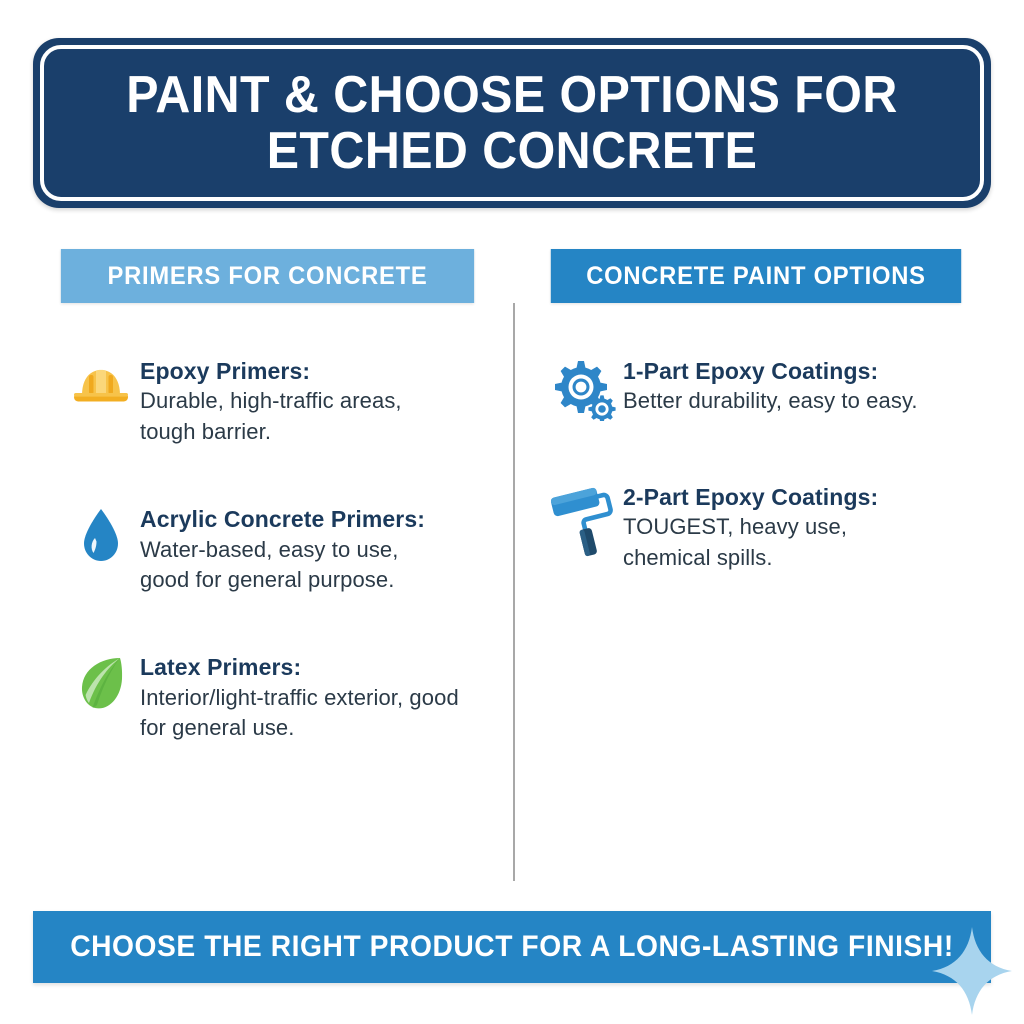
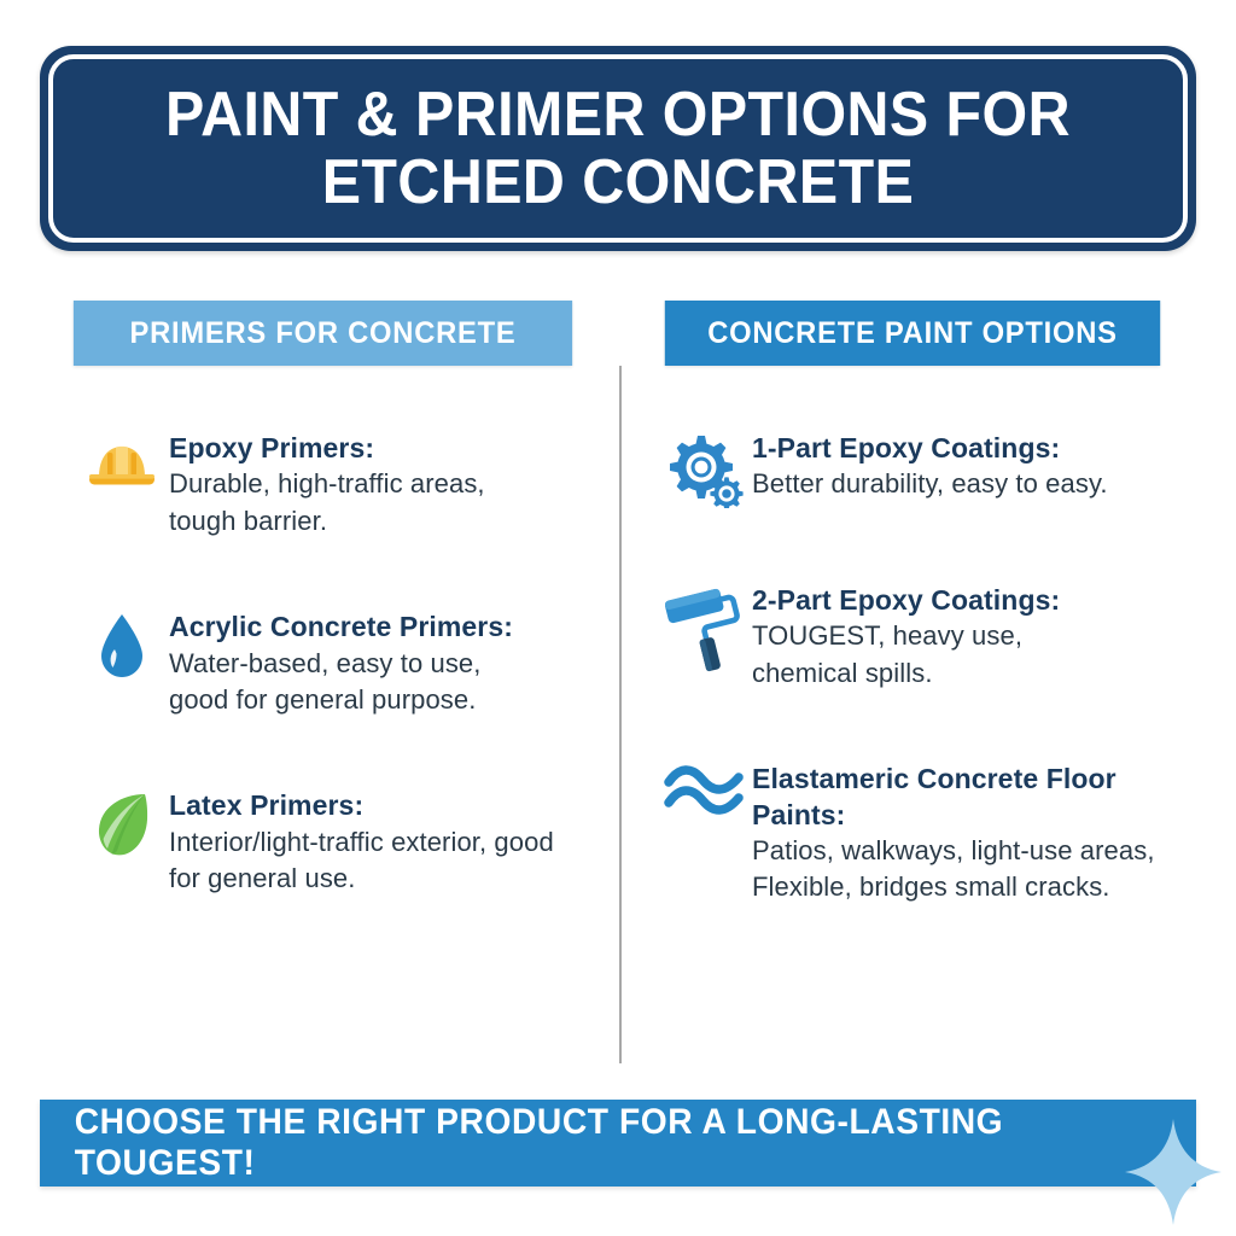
- PAINT & CHOOSE OPTIONS FOR ETCHED CONCRETE
+ PAINT & PRIMER OPTIONS FOR ETCHED CONCRETE
  PRIMERS FOR CONCRETE
  CONCRETE PAINT OPTIONS
  Epoxy Primers:
  Durable, high-traffic areas,
  tough barrier.
  Acrylic Concrete Primers:
  Water-based, easy to use,
  good for general purpose.
  Latex Primers:
  Interior/light-traffic exterior, good
  for general use.
  1-Part Epoxy Coatings:
  Better durability, easy to easy.
  2-Part Epoxy Coatings:
  TOUGEST, heavy use,
  chemical spills.
+ Elastameric Concrete Floor Paints:
+ Patios, walkways, light-use areas,
+ Flexible, bridges small cracks.
- CHOOSE THE RIGHT PRODUCT FOR A LONG-LASTING FINISH!
+ CHOOSE THE RIGHT PRODUCT FOR A LONG-LASTING TOUGEST!
